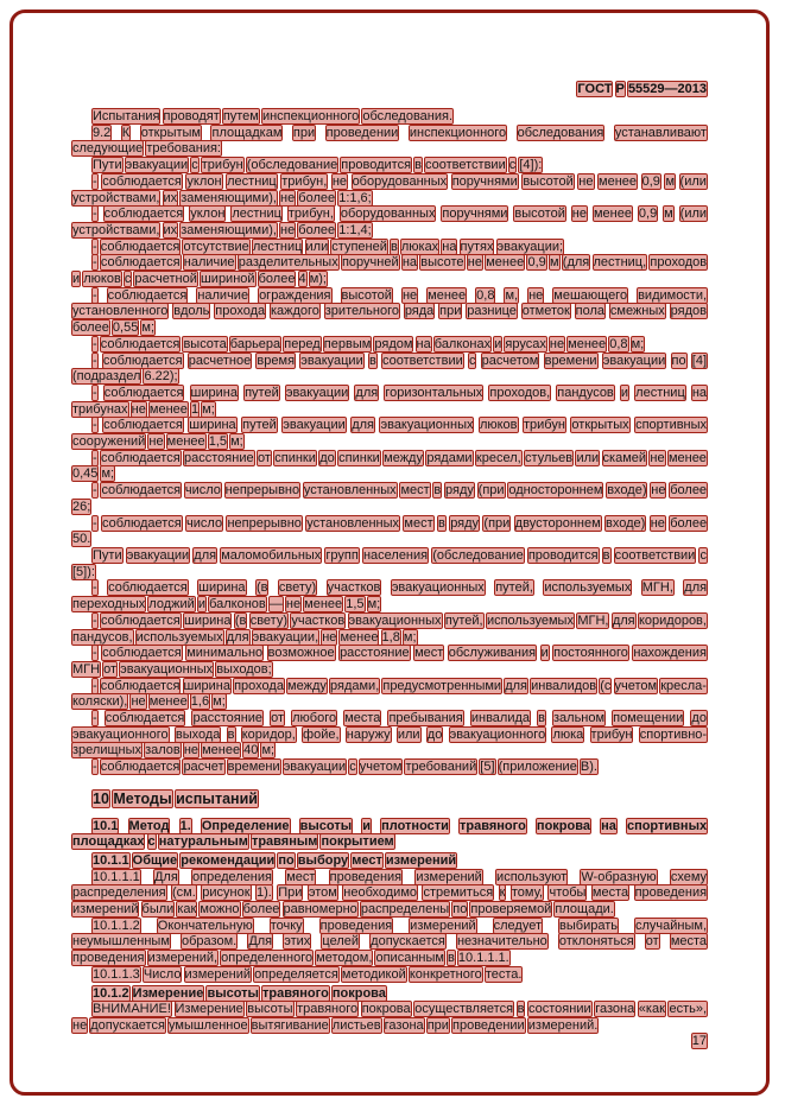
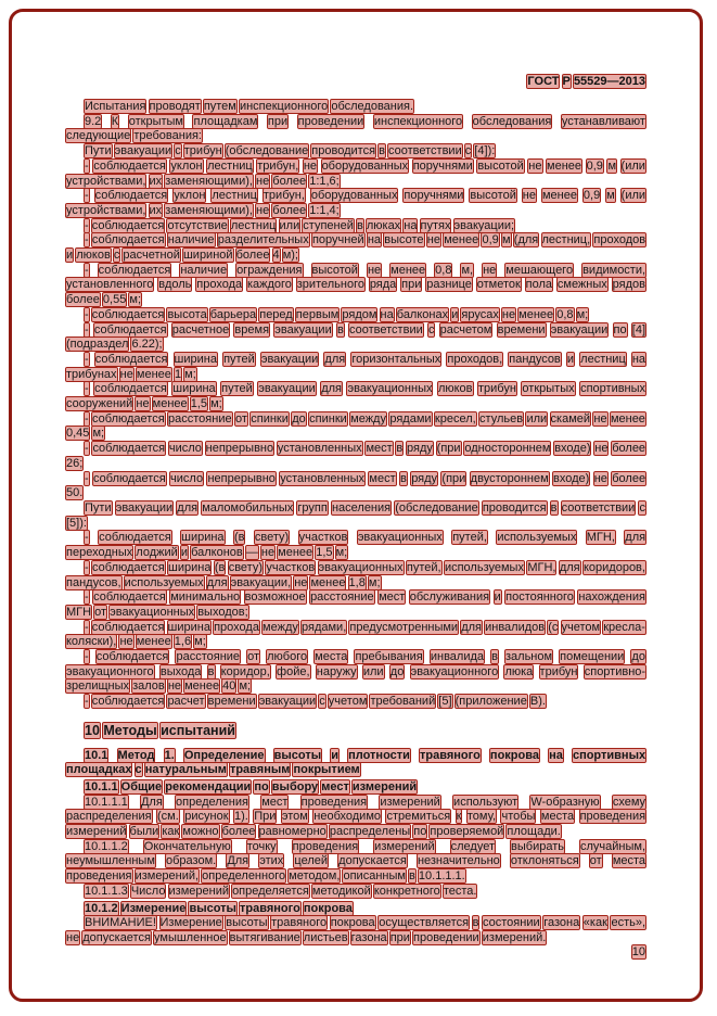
  ГОСТ Р 55529—2013
  Испытания проводят путем инспекционного обследования.
  9.2 К открытым площадкам при проведении инспекционного обследования устанавливают следующие требования:
  Пути эвакуации с трибун (обследование проводится в соответствии с [4]):
  - соблюдается уклон лестниц трибун, не оборудованных поручнями высотой не менее 0,9 м (или устройствами, их заменяющими), не более 1:1,6;
  - соблюдается уклон лестниц трибун, оборудованных поручнями высотой не менее 0,9 м (или устройствами, их заменяющими), не более 1:1,4;
  - соблюдается отсутствие лестниц или ступеней в люках на путях эвакуации;
  - соблюдается наличие разделительных поручней на высоте не менее 0,9 м (для лестниц, проходов и люков с расчетной шириной более 4 м);
  - соблюдается наличие ограждения высотой не менее 0,8 м, не мешающего видимости, установленного вдоль прохода каждого зрительного ряда при разнице отметок пола смежных рядов более 0,55 м;
  - соблюдается высота барьера перед первым рядом на балконах и ярусах не менее 0,8 м;
  - соблюдается расчетное время эвакуации в соответствии с расчетом времени эвакуации по [4] (подраздел 6.22);
  - соблюдается ширина путей эвакуации для горизонтальных проходов, пандусов и лестниц на трибунах не менее 1 м;
  - соблюдается ширина путей эвакуации для эвакуационных люков трибун открытых спортивных сооружений не менее 1,5 м;
  - соблюдается расстояние от спинки до спинки между рядами кресел, стульев или скамей не менее 0,45 м;
  - соблюдается число непрерывно установленных мест в ряду (при одностороннем входе) не более 26;
  - соблюдается число непрерывно установленных мест в ряду (при двустороннем входе) не более 50.
  Пути эвакуации для маломобильных групп населения (обследование проводится в соответствии с [5]):
  - соблюдается ширина (в свету) участков эвакуационных путей, используемых МГН, для переходных лоджий и балконов — не менее 1,5 м;
  - соблюдается ширина (в свету) участков эвакуационных путей, используемых МГН, для коридоров, пандусов, используемых для эвакуации, не менее 1,8 м;
  - соблюдается минимально возможное расстояние мест обслуживания и постоянного нахождения МГН от эвакуационных выходов;
  - соблюдается ширина прохода между рядами, предусмотренными для инвалидов (с учетом кресла-коляски), не менее 1,6 м;
  - соблюдается расстояние от любого места пребывания инвалида в зальном помещении до эвакуационного выхода в коридор, фойе, наружу или до эвакуационного люка трибун спортивно-зрелищных залов не менее 40 м;
  - соблюдается расчет времени эвакуации с учетом требований [5] (приложение В).
  10 Методы испытаний
  10.1 Метод 1. Определение высоты и плотности травяного покрова на спортивных площадках с натуральным травяным покрытием
  10.1.1 Общие рекомендации по выбору мест измерений
  10.1.1.1 Для определения мест проведения измерений используют W-образную схему распределения (см. рисунок 1). При этом необходимо стремиться к тому, чтобы места проведения измерений были как можно более равномерно распределены по проверяемой площади.
  10.1.1.2 Окончательную точку проведения измерений следует выбирать случайным, неумышленным образом. Для этих целей допускается незначительно отклоняться от места проведения измерений, определенного методом, описанным в 10.1.1.1.
  10.1.1.3 Число измерений определяется методикой конкретного теста.
  10.1.2 Измерение высоты травяного покрова
  ВНИМАНИЕ! Измерение высоты травяного покрова осуществляется в состоянии газона «как есть», не допускается умышленное вытягивание листьев газона при проведении измерений.
- 17
+ 10
